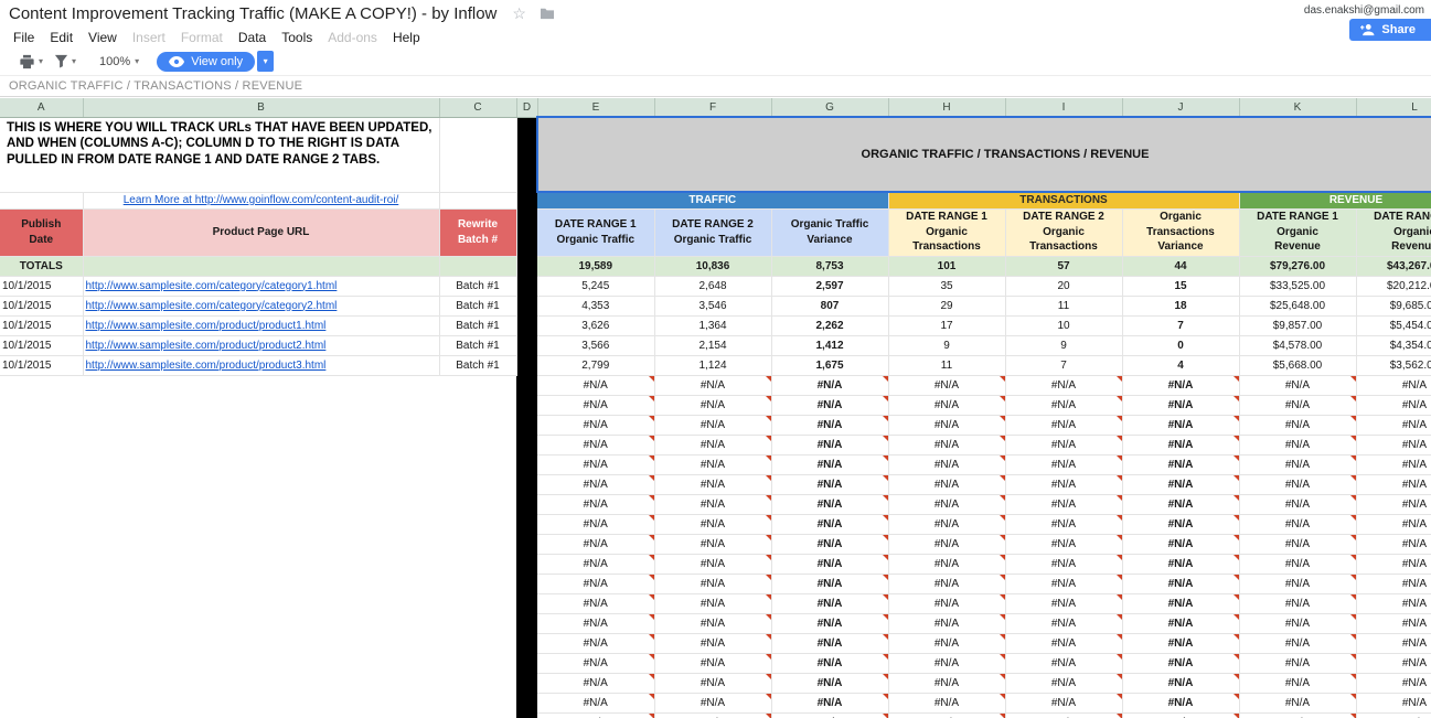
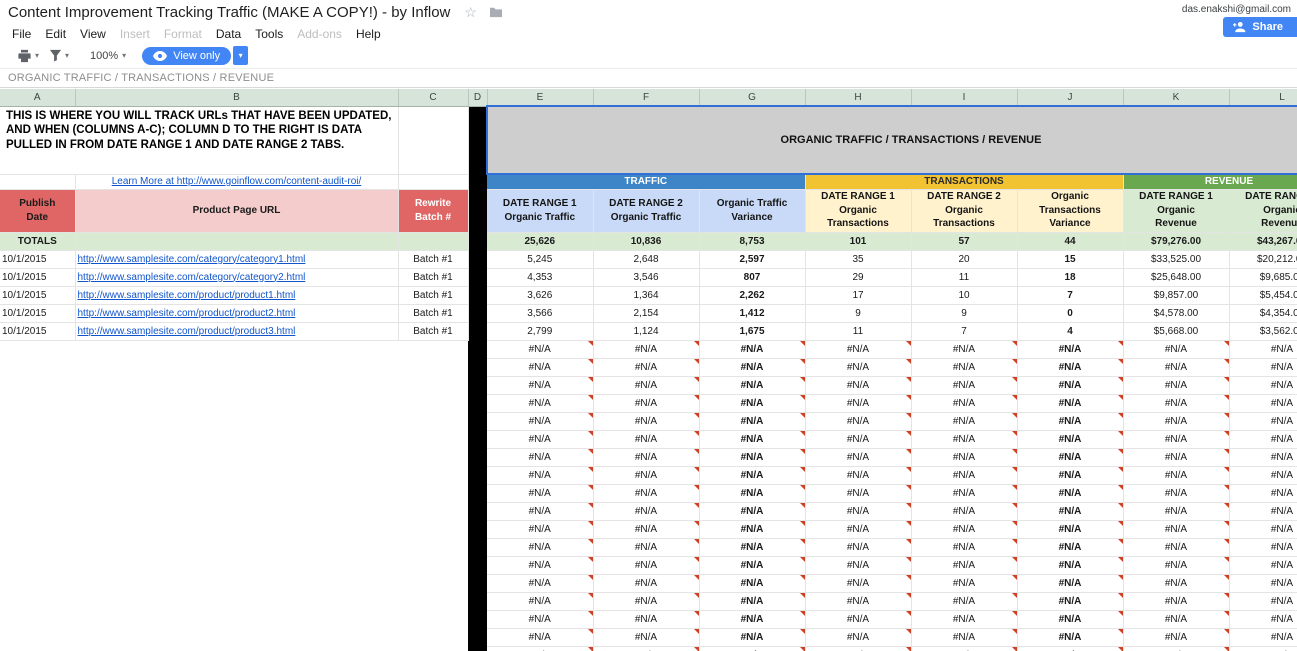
  Content Improvement Tracking Traffic (MAKE A COPY!) - by Inflow
  ☆
  das.enakshi@gmail.com
  Share
  File
  Edit
  View
  Insert
  Format
  Data
  Tools
  Add-ons
  Help
  ▾
  ▾
  100%
  ▾
  View only
  ▾
  ORGANIC TRAFFIC / TRANSACTIONS / REVENUE
  A	B	C	D	E	F	G	H	I	J	K	L
  THIS IS WHERE YOU WILL TRACK URLs THAT HAVE BEEN UPDATED, AND WHEN (COLUMNS A-C); COLUMN D TO THE RIGHT IS DATA PULLED IN FROM DATE RANGE 1 AND DATE RANGE 2 TABS.			ORGANIC TRAFFIC / TRANSACTIONS / REVENUE
  	Learn More at http://www.goinflow.com/content-audit-roi/			TRAFFIC	TRANSACTIONS	REVENUE
  Publish Date	Product Page URL	Rewrite Batch #		DATE RANGE 1 Organic Traffic	DATE RANGE 2 Organic Traffic	Organic Traffic Variance	DATE RANGE 1 Organic Transactions	DATE RANGE 2 Organic Transactions	Organic Transactions Variance	DATE RANGE 1 Organic Revenue	DATE RAN Organi Revenu
- TOTALS				19,589	10,836	8,753	101	57	44	$79,276.00	$43,267.
+ TOTALS				25,626	10,836	8,753	101	57	44	$79,276.00	$43,267.
  10/1/2015	http://www.samplesite.com/category/category1.html	Batch #1		5,245	2,648	2,597	35	20	15	$33,525.00	$20,212.
  10/1/2015	http://www.samplesite.com/category/category2.html	Batch #1		4,353	3,546	807	29	11	18	$25,648.00	$9,685.0
  10/1/2015	http://www.samplesite.com/product/product1.html	Batch #1		3,626	1,364	2,262	17	10	7	$9,857.00	$5,454.0
  10/1/2015	http://www.samplesite.com/product/product2.html	Batch #1		3,566	2,154	1,412	9	9	0	$4,578.00	$4,354.0
  10/1/2015	http://www.samplesite.com/product/product3.html	Batch #1		2,799	1,124	1,675	11	7	4	$5,668.00	$3,562.0
  				#N/A	#N/A	#N/A	#N/A	#N/A	#N/A	#N/A	#N/A
  				#N/A	#N/A	#N/A	#N/A	#N/A	#N/A	#N/A	#N/A
  				#N/A	#N/A	#N/A	#N/A	#N/A	#N/A	#N/A	#N/A
  				#N/A	#N/A	#N/A	#N/A	#N/A	#N/A	#N/A	#N/A
  				#N/A	#N/A	#N/A	#N/A	#N/A	#N/A	#N/A	#N/A
  				#N/A	#N/A	#N/A	#N/A	#N/A	#N/A	#N/A	#N/A
  				#N/A	#N/A	#N/A	#N/A	#N/A	#N/A	#N/A	#N/A
  				#N/A	#N/A	#N/A	#N/A	#N/A	#N/A	#N/A	#N/A
  				#N/A	#N/A	#N/A	#N/A	#N/A	#N/A	#N/A	#N/A
  				#N/A	#N/A	#N/A	#N/A	#N/A	#N/A	#N/A	#N/A
  				#N/A	#N/A	#N/A	#N/A	#N/A	#N/A	#N/A	#N/A
  				#N/A	#N/A	#N/A	#N/A	#N/A	#N/A	#N/A	#N/A
  				#N/A	#N/A	#N/A	#N/A	#N/A	#N/A	#N/A	#N/A
  				#N/A	#N/A	#N/A	#N/A	#N/A	#N/A	#N/A	#N/A
  				#N/A	#N/A	#N/A	#N/A	#N/A	#N/A	#N/A	#N/A
  				#N/A	#N/A	#N/A	#N/A	#N/A	#N/A	#N/A	#N/A
  				#N/A	#N/A	#N/A	#N/A	#N/A	#N/A	#N/A	#N/A
